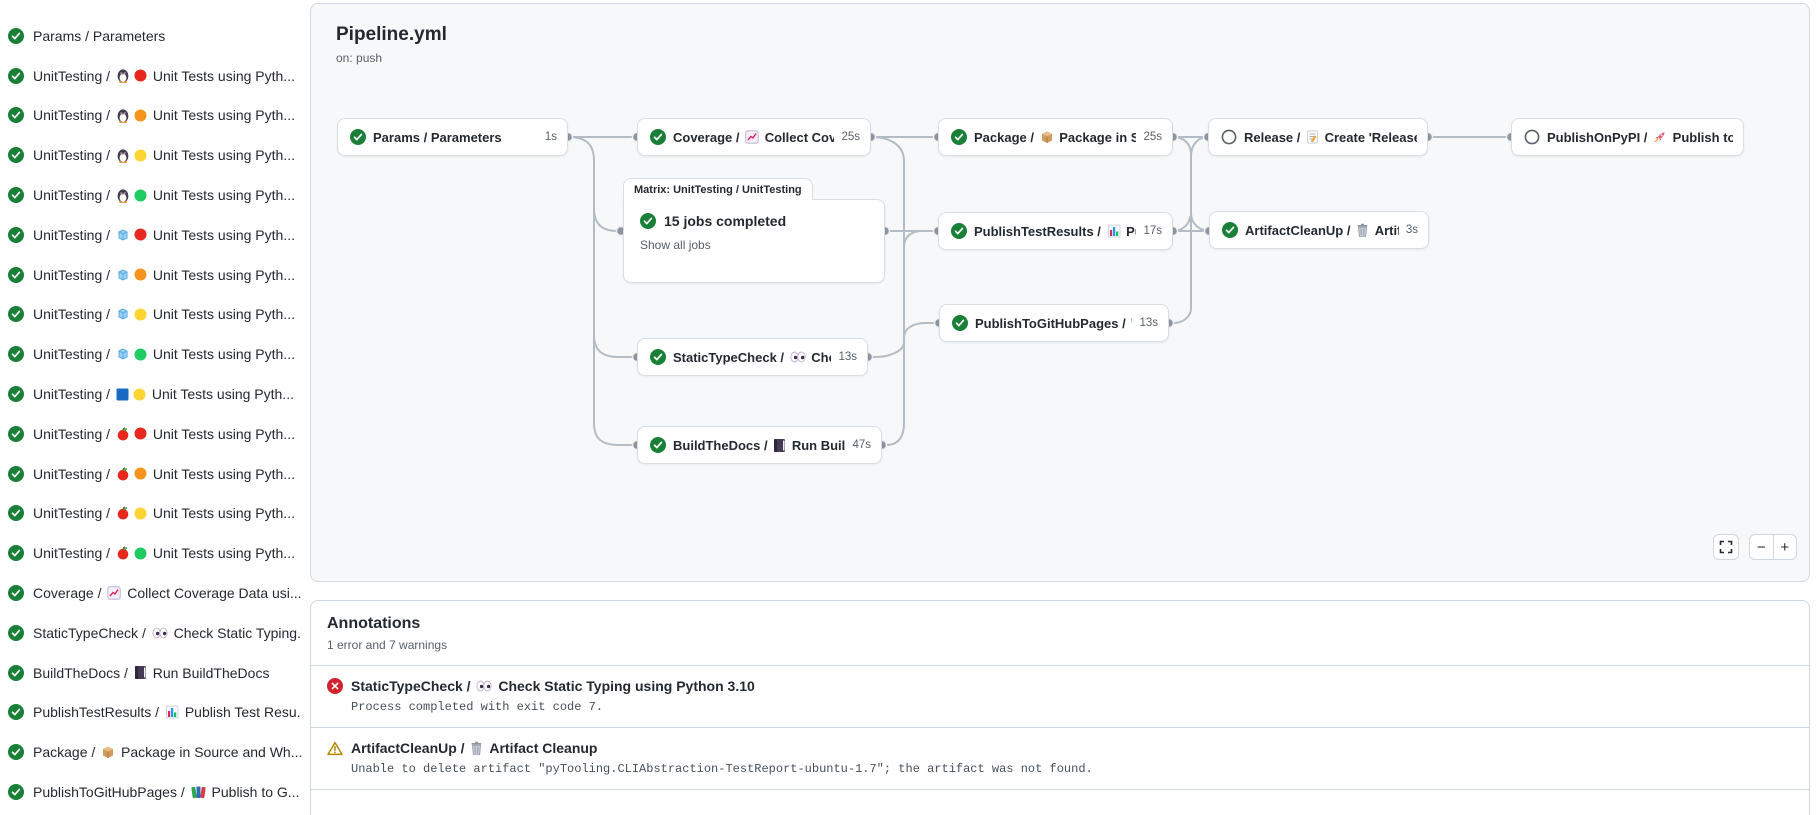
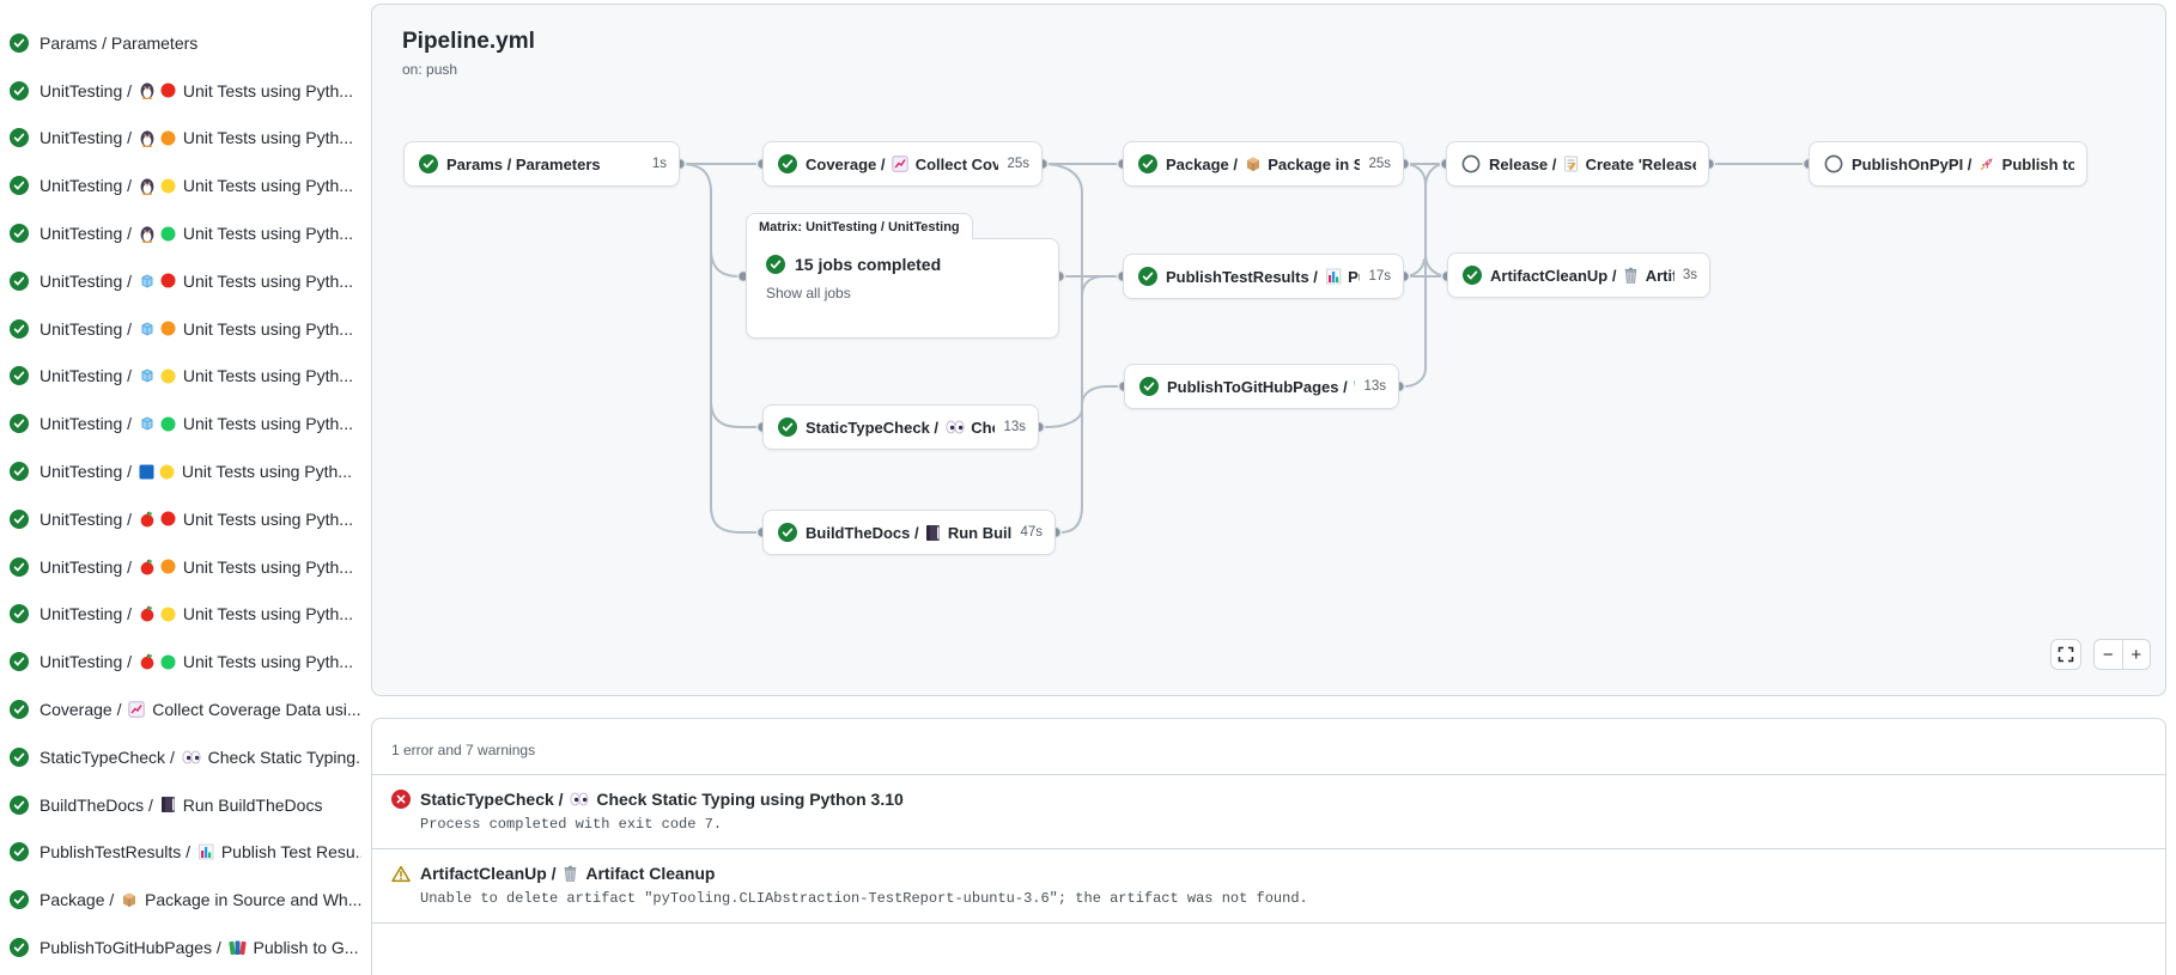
  Params / Parameters
  UnitTesting / Unit Tests using Pyth...
  UnitTesting / Unit Tests using Pyth...
  UnitTesting / Unit Tests using Pyth...
  UnitTesting / Unit Tests using Pyth...
  UnitTesting / Unit Tests using Pyth...
  UnitTesting / Unit Tests using Pyth...
  UnitTesting / Unit Tests using Pyth...
  UnitTesting / Unit Tests using Pyth...
  UnitTesting / Unit Tests using Pyth...
  UnitTesting / Unit Tests using Pyth...
  UnitTesting / Unit Tests using Pyth...
  UnitTesting / Unit Tests using Pyth...
  UnitTesting / Unit Tests using Pyth...
  Coverage / Collect Coverage Data usi...
  StaticTypeCheck / Check Static Typing.
  BuildTheDocs / Run BuildTheDocs
  PublishTestResults / Publish Test Resu.
  Package / Package in Source and Wh...
  PublishToGitHubPages / Publish to G...
  Pipeline.yml
  on: push
  Params / Parameters
  1s
  Coverage / Collect Cov
  25s
  StaticTypeCheck / Ch
  13s
  BuildTheDocs / Run Buil
  47s
  Package / Package in S
  25s
  PublishTestResults / P
  17s
  PublishToGitHubPages /
  13s
  Release / Create 'Releas
  ArtifactCleanUp / Arti
  3s
  PublishOnPyPI / Publish to
  Matrix: UnitTesting / UnitTesting
  15 jobs completed
  Show all jobs
  −
  +
- Annotations
  1 error and 7 warnings
  StaticTypeCheck / Check Static Typing using Python 3.10
  Process completed with exit code 7.
  ArtifactCleanUp / Artifact Cleanup
- Unable to delete artifact "pyTooling.CLIAbstraction-TestReport-ubuntu-1.7"; the artifact was not found.
+ Unable to delete artifact "pyTooling.CLIAbstraction-TestReport-ubuntu-3.6"; the artifact was not found.
